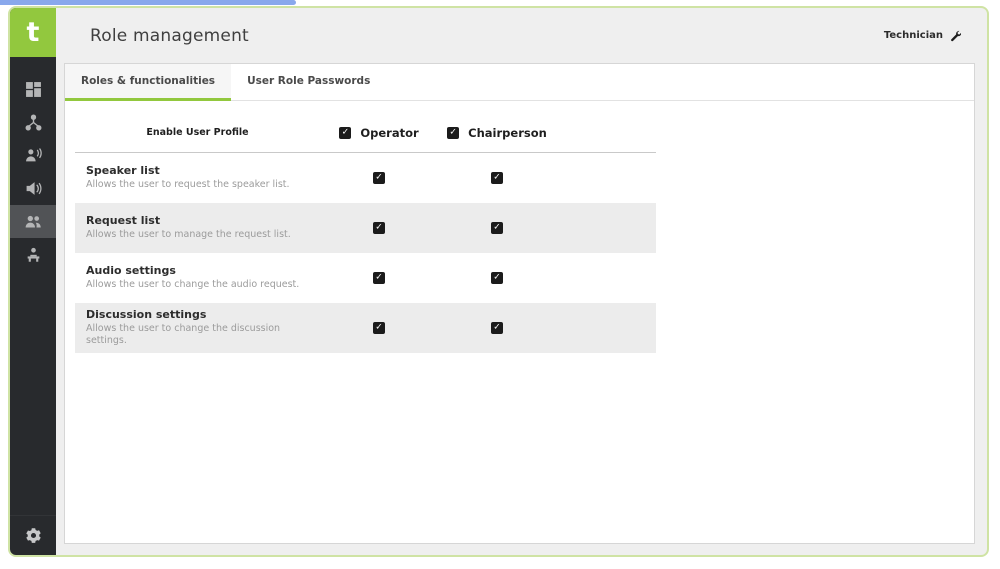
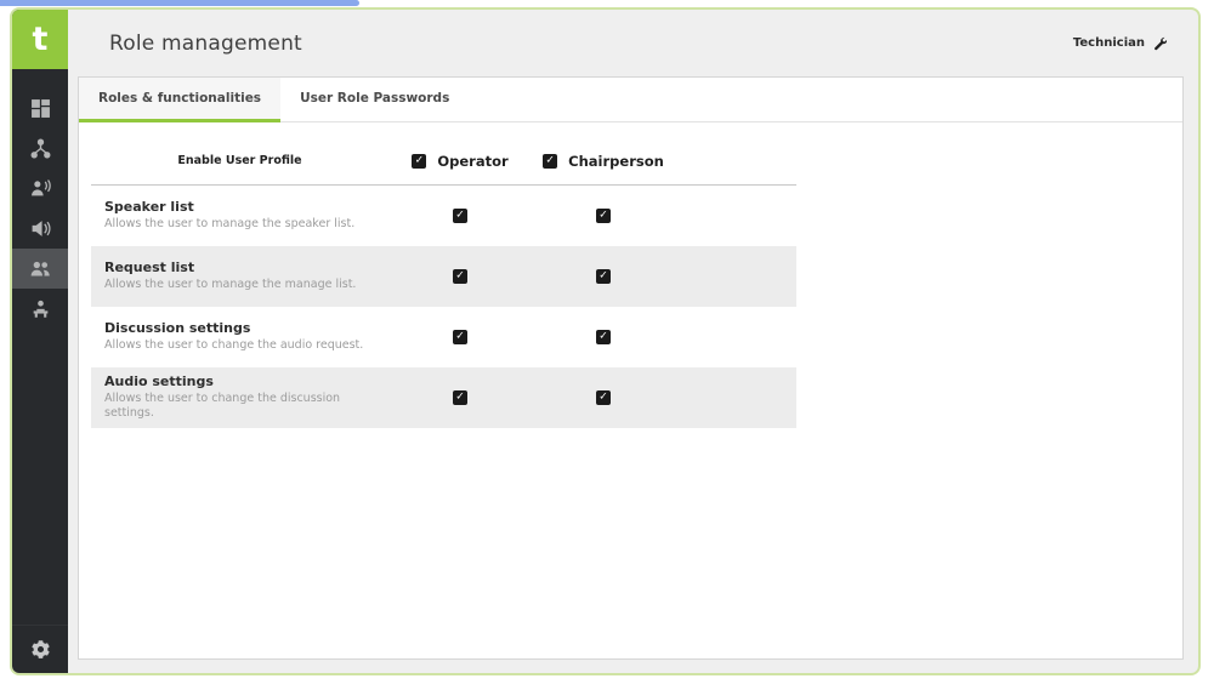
  t
  Role management
  Technician
  Roles & functionalities
  User Role Passwords
  Enable User Profile
  Operator
  Chairperson
  Speaker list
- Allows the user to request the speaker list.
+ Allows the user to manage the speaker list.
  Request list
- Allows the user to manage the request list.
+ Allows the user to manage the manage list.
- Audio settings
+ Discussion settings
  Allows the user to change the audio request.
- Discussion settings
+ Audio settings
  Allows the user to change the discussion settings.
